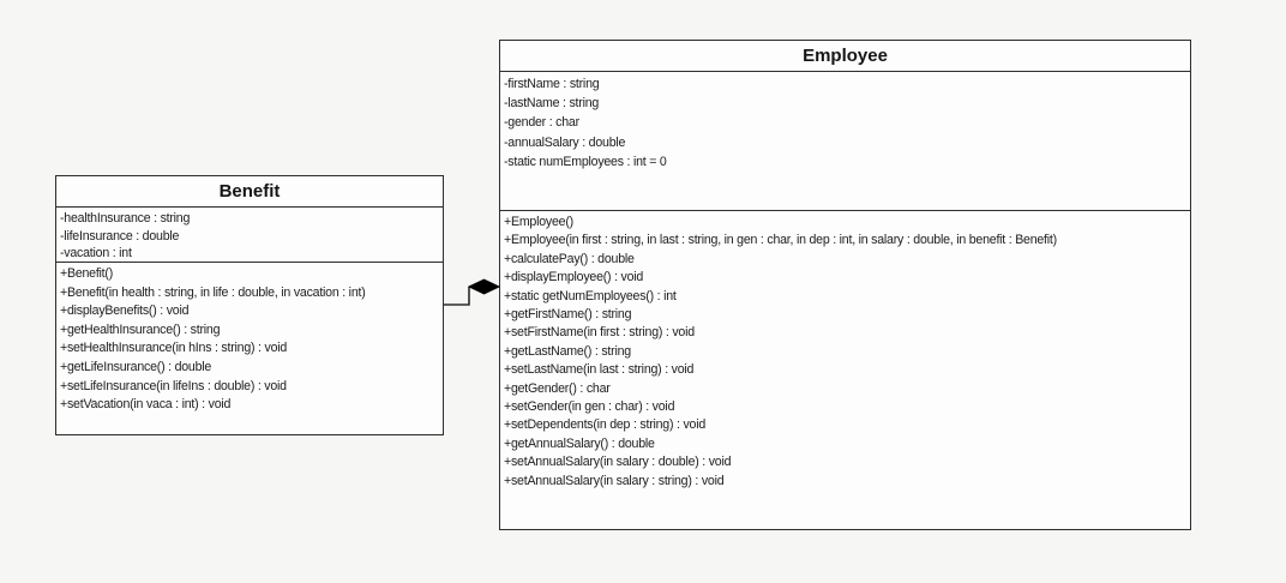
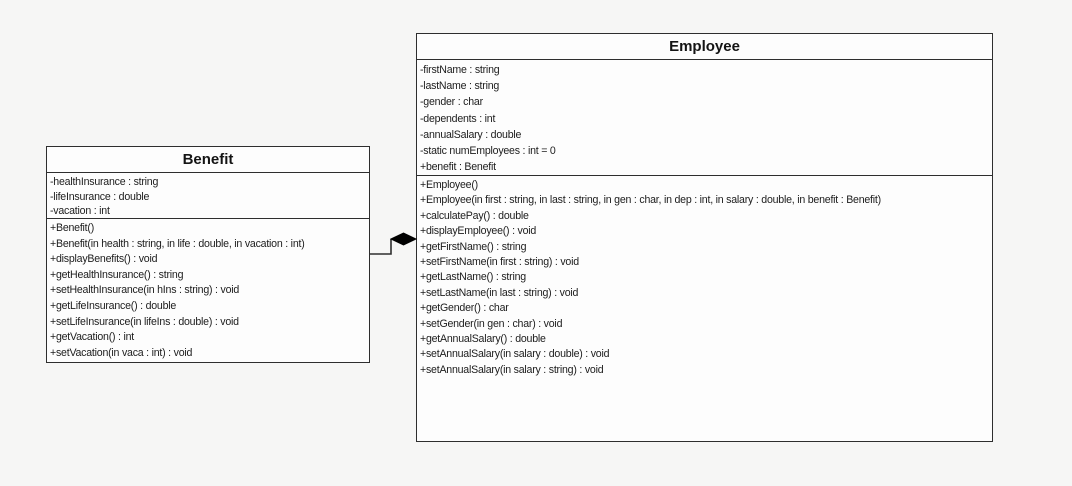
  Benefit
  -healthInsurance : string
  -lifeInsurance : double
  -vacation : int
  +Benefit()
  +Benefit(in health : string, in life : double, in vacation : int)
  +displayBenefits() : void
  +getHealthInsurance() : string
  +setHealthInsurance(in hIns : string) : void
  +getLifeInsurance() : double
  +setLifeInsurance(in lifeIns : double) : void
+ +getVacation() : int
  +setVacation(in vaca : int) : void
  Employee
  -firstName : string
  -lastName : string
  -gender : char
+ -dependents : int
  -annualSalary : double
  -static numEmployees : int = 0
+ +benefit : Benefit
  +Employee()
  +Employee(in first : string, in last : string, in gen : char, in dep : int, in salary : double, in benefit : Benefit)
  +calculatePay() : double
  +displayEmployee() : void
- +static getNumEmployees() : int
  +getFirstName() : string
  +setFirstName(in first : string) : void
  +getLastName() : string
  +setLastName(in last : string) : void
  +getGender() : char
  +setGender(in gen : char) : void
- +setDependents(in dep : string) : void
  +getAnnualSalary() : double
  +setAnnualSalary(in salary : double) : void
  +setAnnualSalary(in salary : string) : void
